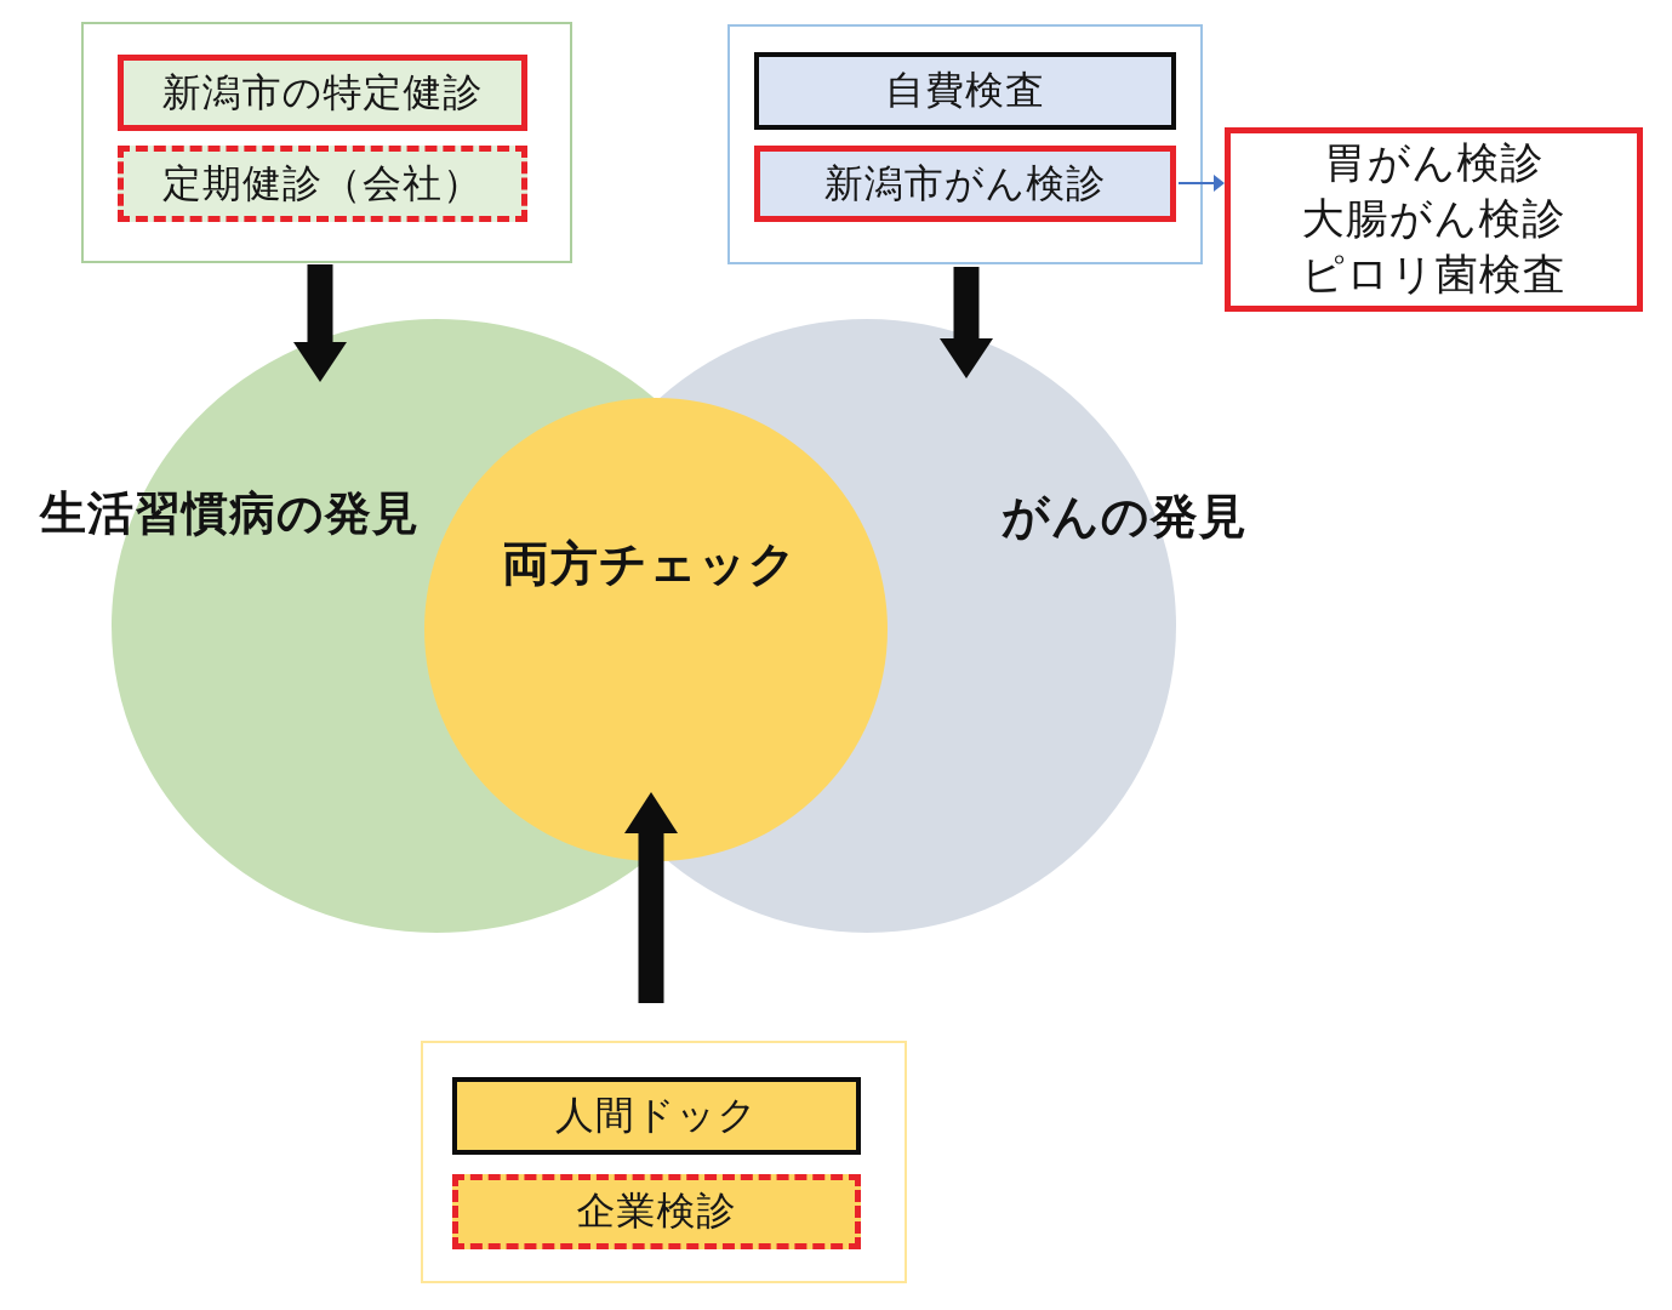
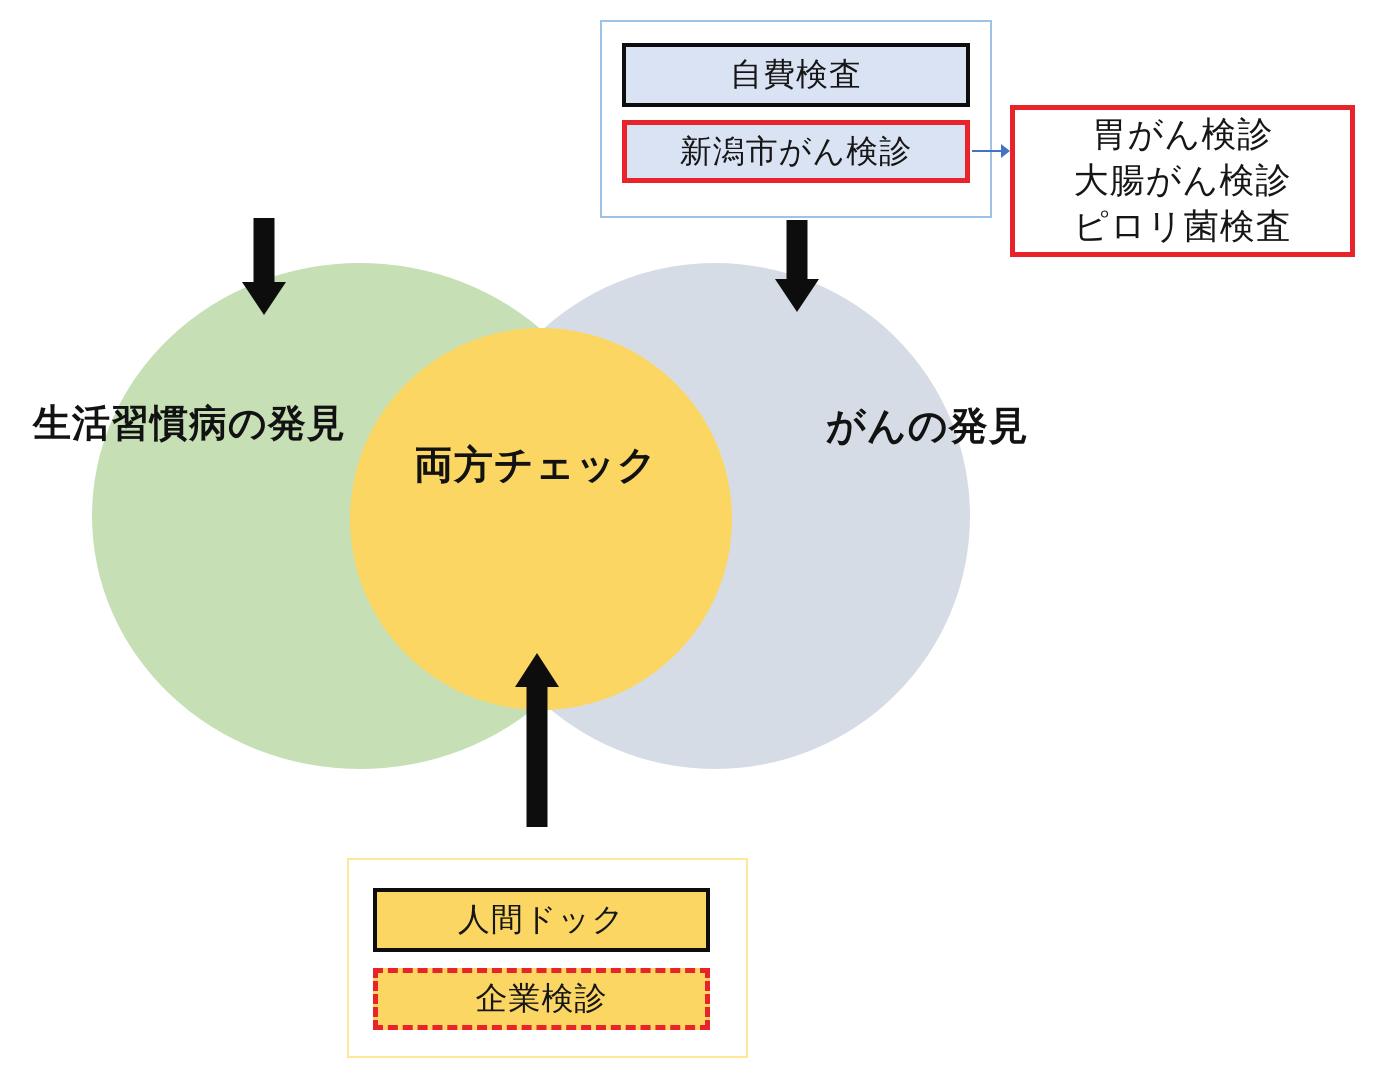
  生活習慣病の発見
  両方チェック
  がんの発見
- 新潟市の特定健診
- 定期健診（会社）
  自費検査
  新潟市がん検診
  胃がん検診
  大腸がん検診
  ピロリ菌検査
  人間ドック
  企業検診
